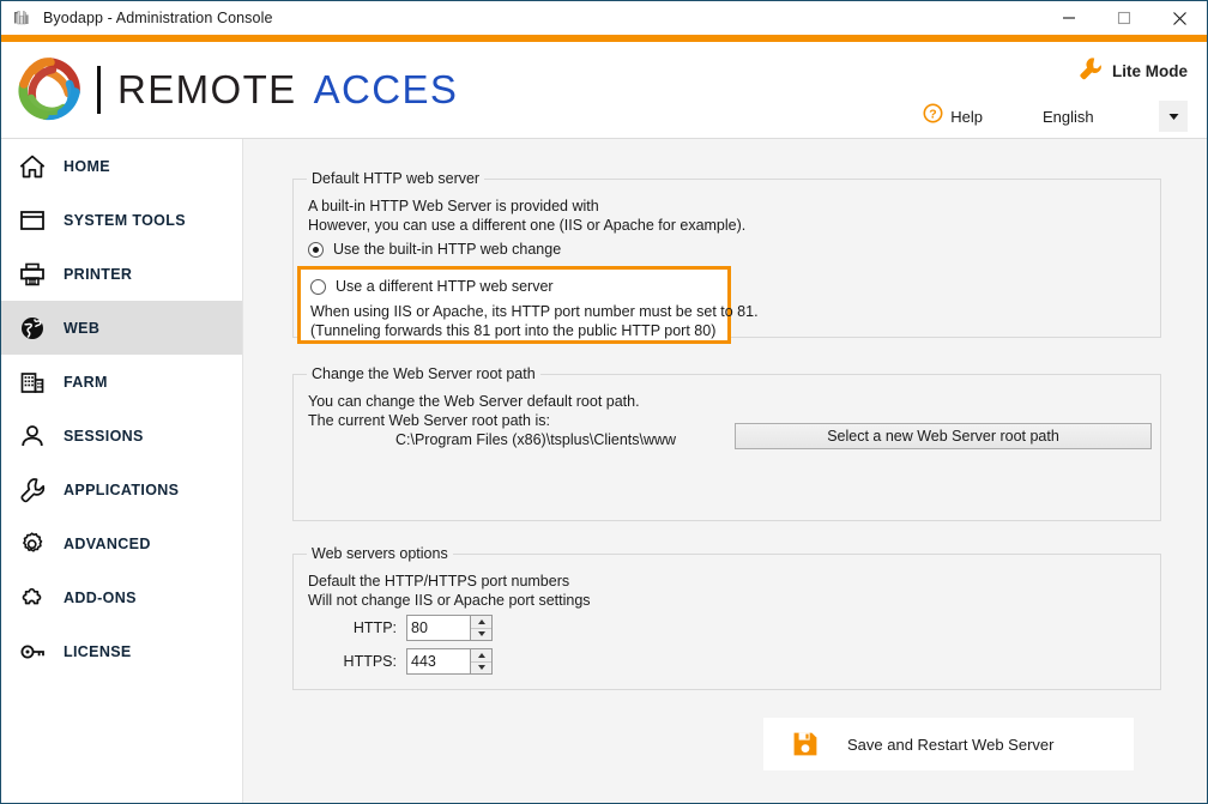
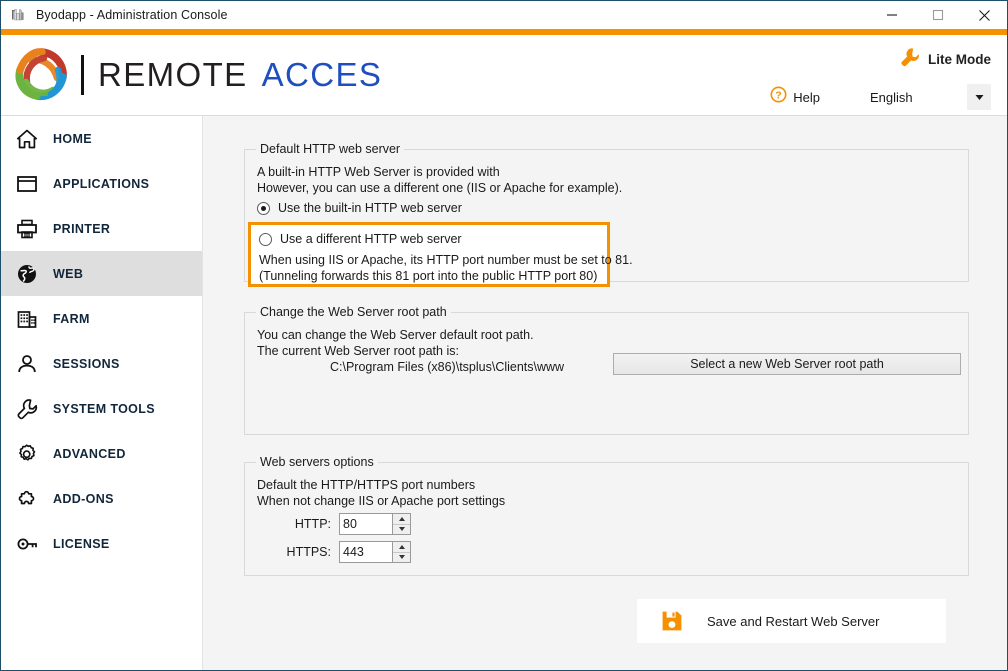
  Byodapp - Administration Console
  REMOTE
  ACCES
  Lite Mode
  ?
  Help
  English
  HOME
- SYSTEM TOOLS
+ APPLICATIONS
  PRINTER
  WEB
  FARM
  SESSIONS
- APPLICATIONS
+ SYSTEM TOOLS
  ADVANCED
  ADD-ONS
  LICENSE
  Default HTTP web server
  A built-in HTTP Web Server is provided with
  However, you can use a different one (IIS or Apache for example).
- Use the built-in HTTP web change
+ Use the built-in HTTP web server
  Use a different HTTP web server
  When using IIS or Apache, its HTTP port number must be set to 81.
  (Tunneling forwards this 81 port into the public HTTP port 80)
  Change the Web Server root path
  You can change the Web Server default root path.
  The current Web Server root path is:
  C:\Program Files (x86)\tsplus\Clients\www
  Select a new Web Server root path
  Web servers options
  Default the HTTP/HTTPS port numbers
- Will not change IIS or Apache port settings
+ When not change IIS or Apache port settings
  HTTP:
  80
  HTTPS:
  443
  Save and Restart Web Server
